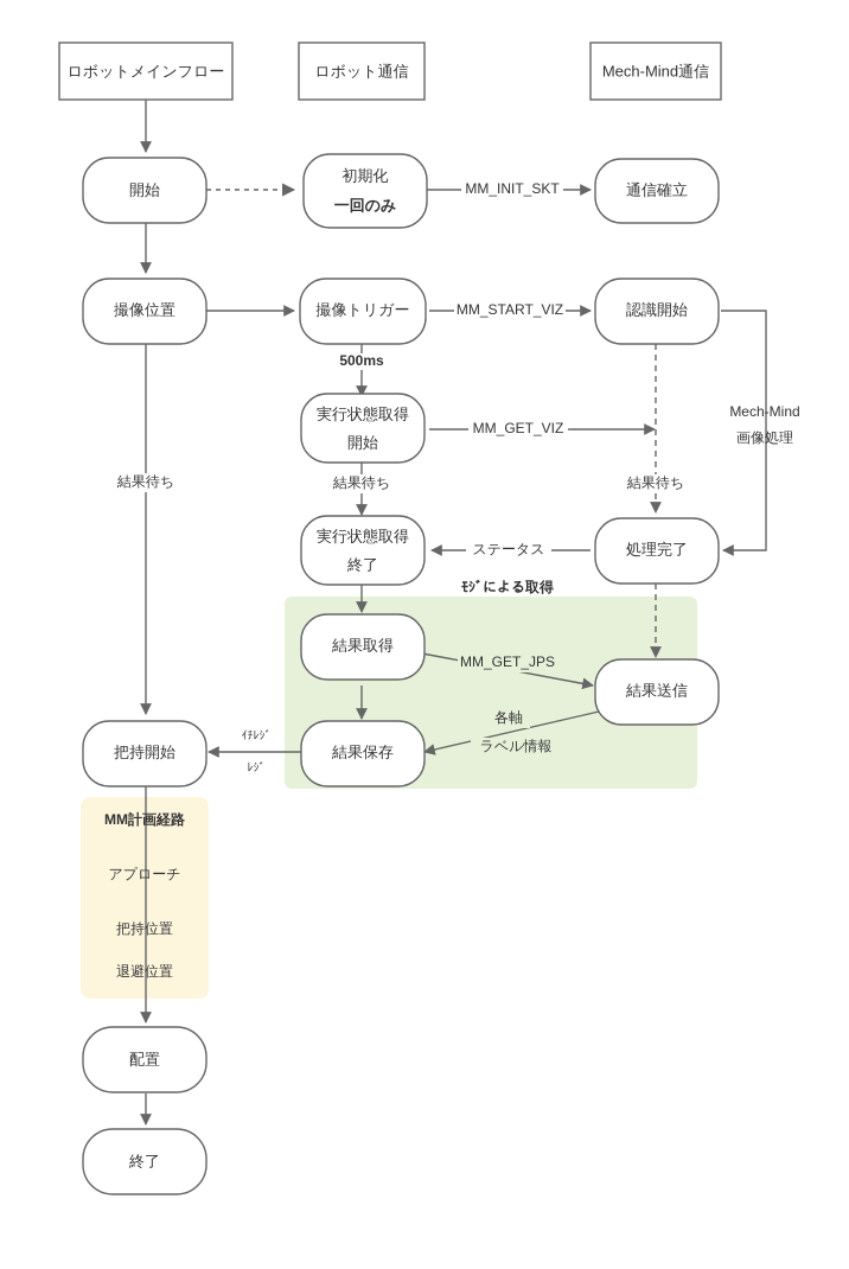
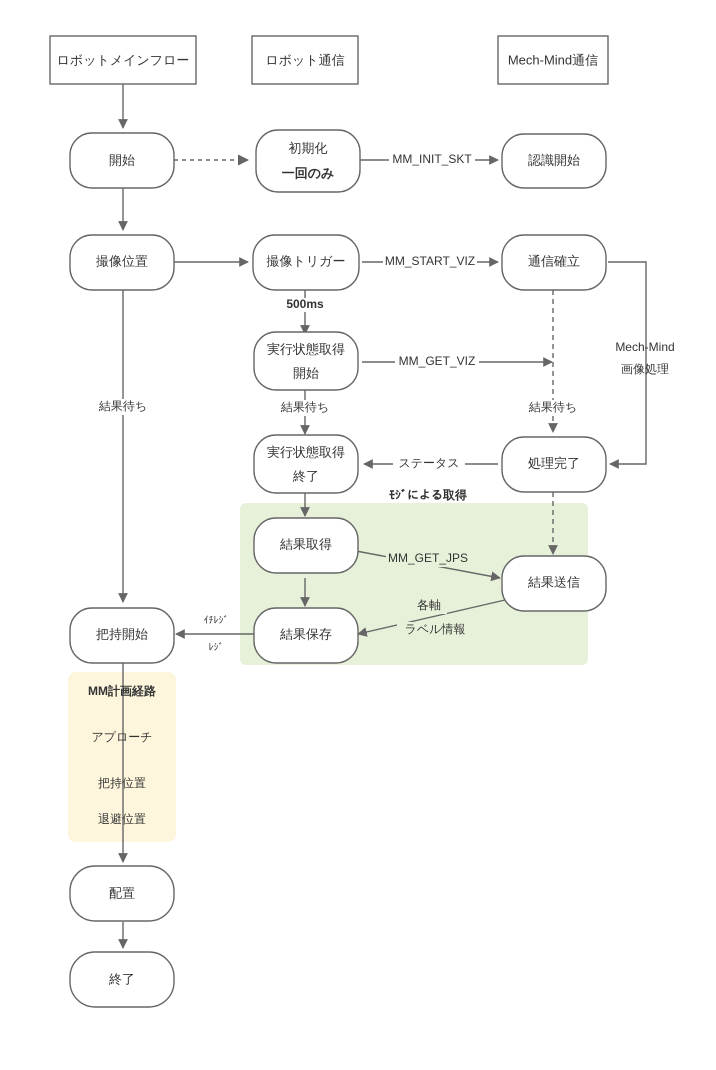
  ロボットメインフロー
  ロボット通信
  Mech-Mind通信
  MM_INIT_SKT
  MM_START_VIZ
  500ms
  Mech-Mind
  画像処理
  結果待ち
  MM_GET_VIZ
  結果待ち
  ステータス
  MM_GET_JPS
  各軸
  ラベル情報
  ｲﾁﾚｼﾞ
  ﾚｼﾞ
  結果待ち
  ﾓｼﾞによる取得
  MM計画経路
  アプローチ
  把持位置
  退避位置
  開始
  初期化
  一回のみ
- 通信確立
+ 認識開始
  撮像位置
  撮像トリガー
- 認識開始
+ 通信確立
  実行状態取得
  開始
  実行状態取得
  終了
  処理完了
  結果取得
  結果送信
  結果保存
  把持開始
  配置
  終了
